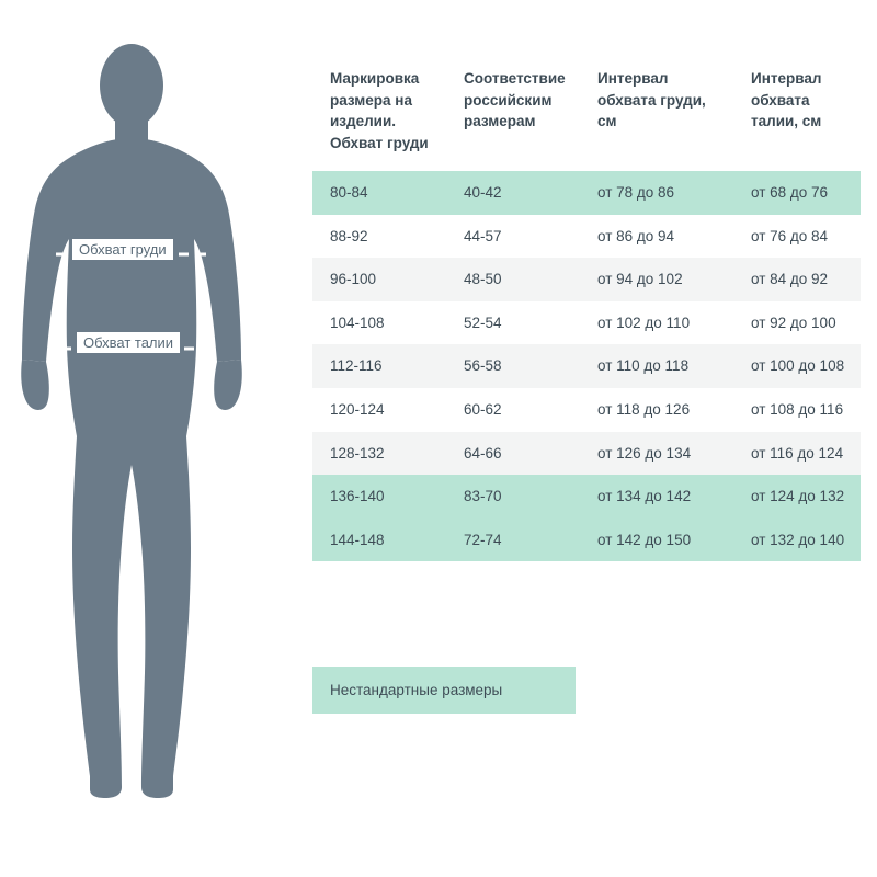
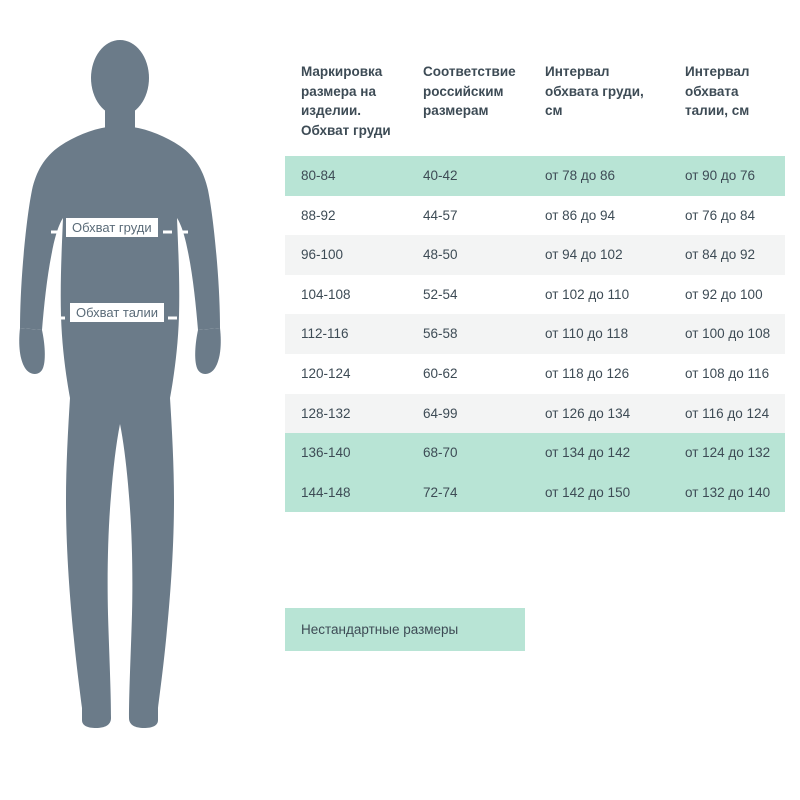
  Обхват груди
  Обхват талии
  Маркировка размера на изделии. Обхват груди	Соответствие российским размерам	Интервал обхвата груди, см	Интервал обхвата талии, см
- 80-84	40-42	от 78 до 86	от 68 до 76
+ 80-84	40-42	от 78 до 86	от 90 до 76
  88-92	44-57	от 86 до 94	от 76 до 84
  96-100	48-50	от 94 до 102	от 84 до 92
  104-108	52-54	от 102 до 110	от 92 до 100
  112-116	56-58	от 110 до 118	от 100 до 108
  120-124	60-62	от 118 до 126	от 108 до 116
- 128-132	64-66	от 126 до 134	от 116 до 124
+ 128-132	64-99	от 126 до 134	от 116 до 124
- 136-140	83-70	от 134 до 142	от 124 до 132
+ 136-140	68-70	от 134 до 142	от 124 до 132
  144-148	72-74	от 142 до 150	от 132 до 140
  Нестандартные размеры
